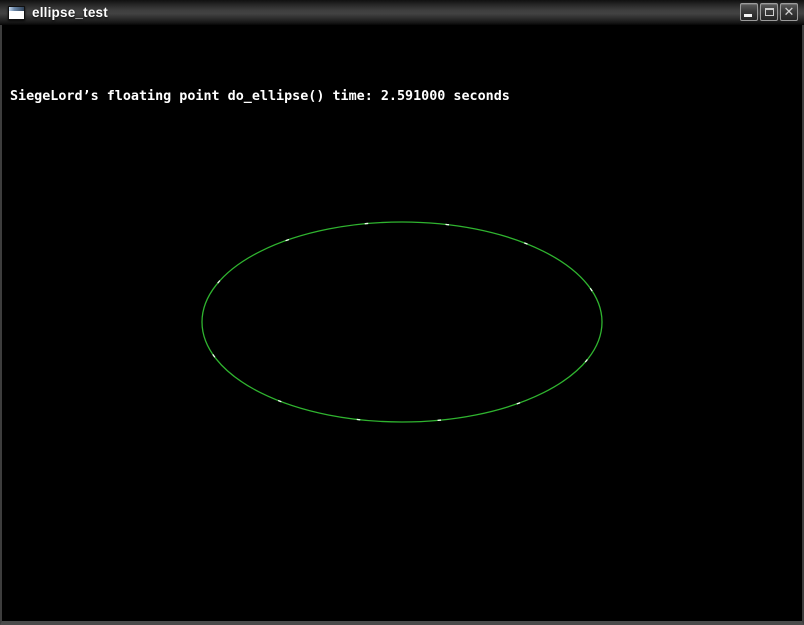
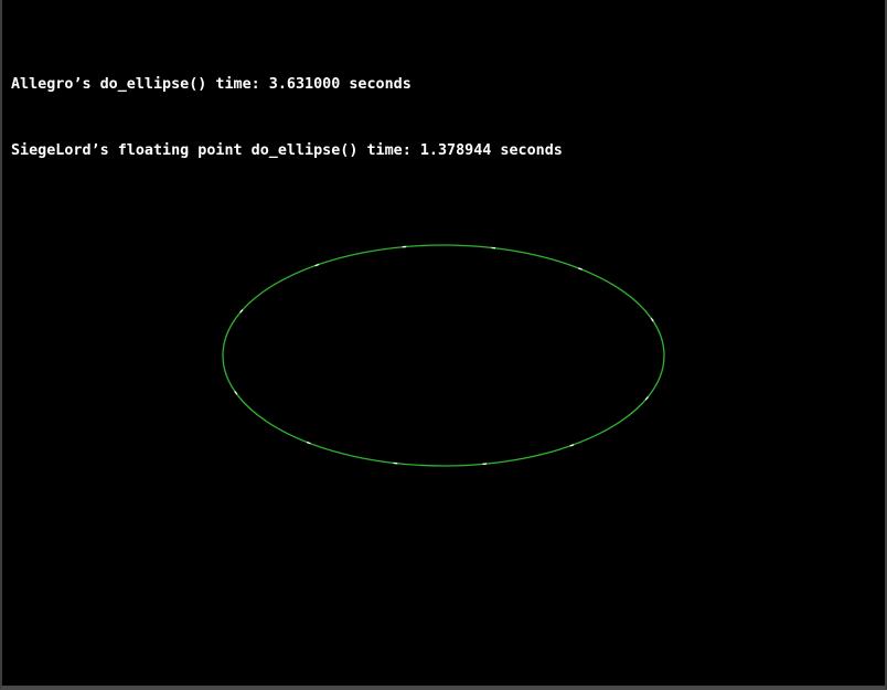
+ Allegro’s do_ellipse() time: 3.631000 seconds
- SiegeLord’s floating point do_ellipse() time: 2.591000 seconds
+ SiegeLord’s floating point do_ellipse() time: 1.378944 seconds
- ellipse_test
- ✕
